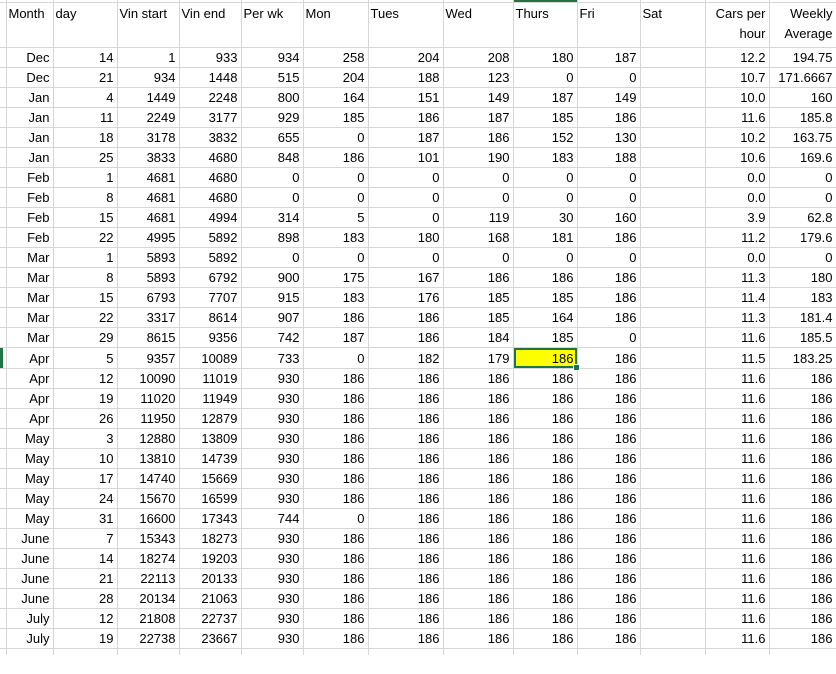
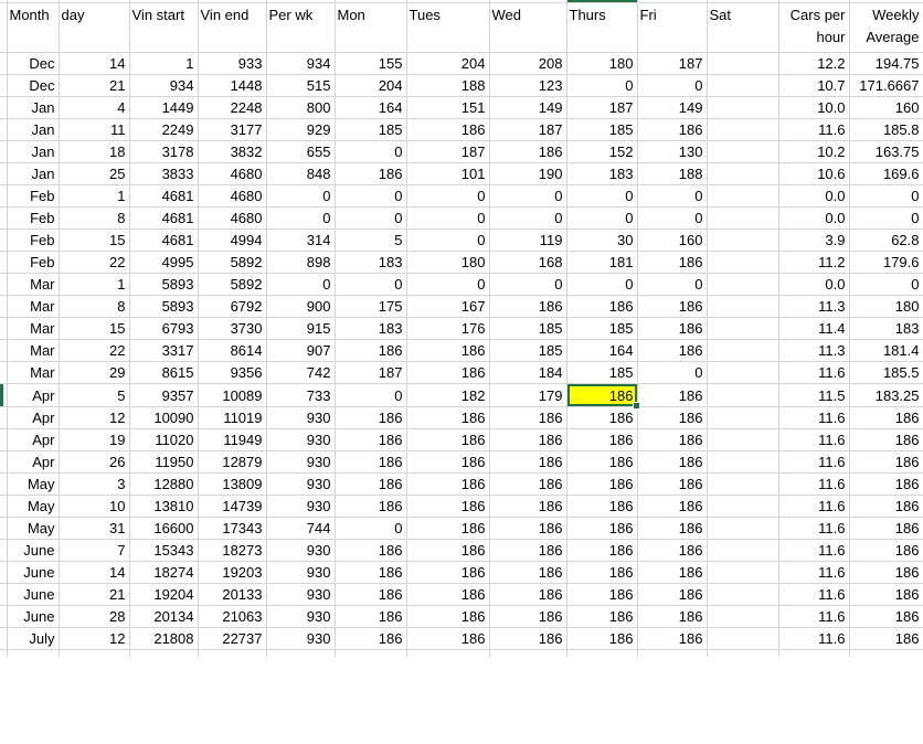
  	Month	day	Vin start	Vin end	Per wk	Mon	Tues	Wed	Thurs	Fri	Sat	Cars per hour	Weekly Average
- 	Dec	14	1	933	934	258	204	208	180	187		12.2	194.75
+ 	Dec	14	1	933	934	155	204	208	180	187		12.2	194.75
  	Dec	21	934	1448	515	204	188	123	0	0		10.7	171.6667
  	Jan	4	1449	2248	800	164	151	149	187	149		10.0	160
  	Jan	11	2249	3177	929	185	186	187	185	186		11.6	185.8
  	Jan	18	3178	3832	655	0	187	186	152	130		10.2	163.75
  	Jan	25	3833	4680	848	186	101	190	183	188		10.6	169.6
  	Feb	1	4681	4680	0	0	0	0	0	0		0.0	0
  	Feb	8	4681	4680	0	0	0	0	0	0		0.0	0
  	Feb	15	4681	4994	314	5	0	119	30	160		3.9	62.8
  	Feb	22	4995	5892	898	183	180	168	181	186		11.2	179.6
  	Mar	1	5893	5892	0	0	0	0	0	0		0.0	0
  	Mar	8	5893	6792	900	175	167	186	186	186		11.3	180
- 	Mar	15	6793	7707	915	183	176	185	185	186		11.4	183
+ 	Mar	15	6793	3730	915	183	176	185	185	186		11.4	183
  	Mar	22	3317	8614	907	186	186	185	164	186		11.3	181.4
  	Mar	29	8615	9356	742	187	186	184	185	0		11.6	185.5
  	Apr	5	9357	10089	733	0	182	179	186	186		11.5	183.25
  	Apr	12	10090	11019	930	186	186	186	186	186		11.6	186
  	Apr	19	11020	11949	930	186	186	186	186	186		11.6	186
  	Apr	26	11950	12879	930	186	186	186	186	186		11.6	186
  	May	3	12880	13809	930	186	186	186	186	186		11.6	186
  	May	10	13810	14739	930	186	186	186	186	186		11.6	186
- 	May	17	14740	15669	930	186	186	186	186	186		11.6	186
- 	May	24	15670	16599	930	186	186	186	186	186		11.6	186
  	May	31	16600	17343	744	0	186	186	186	186		11.6	186
  	June	7	15343	18273	930	186	186	186	186	186		11.6	186
  	June	14	18274	19203	930	186	186	186	186	186		11.6	186
- 	June	21	22113	20133	930	186	186	186	186	186		11.6	186
+ 	June	21	19204	20133	930	186	186	186	186	186		11.6	186
  	June	28	20134	21063	930	186	186	186	186	186		11.6	186
  	July	12	21808	22737	930	186	186	186	186	186		11.6	186
- 	July	19	22738	23667	930	186	186	186	186	186		11.6	186
